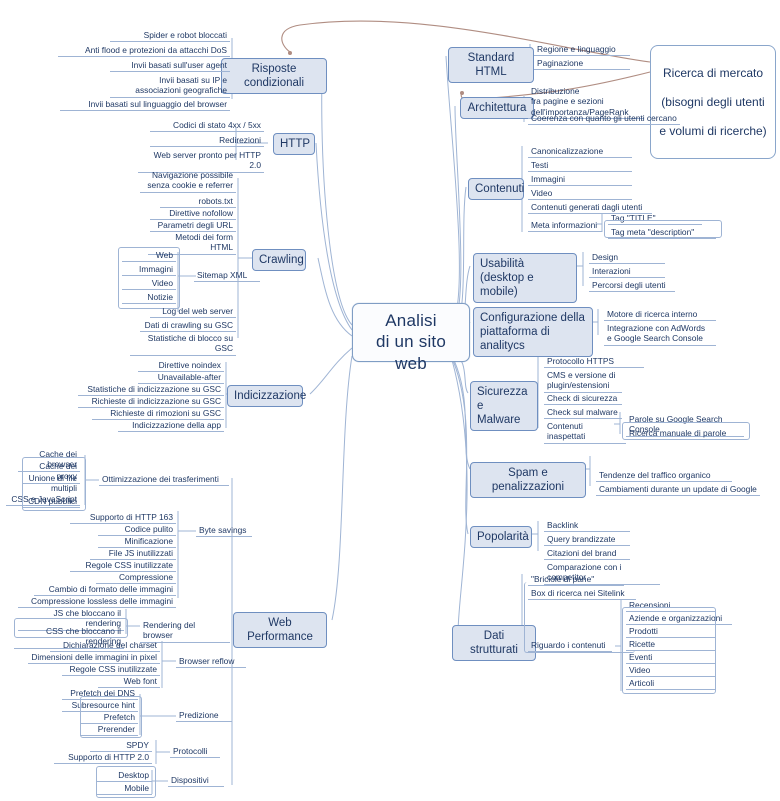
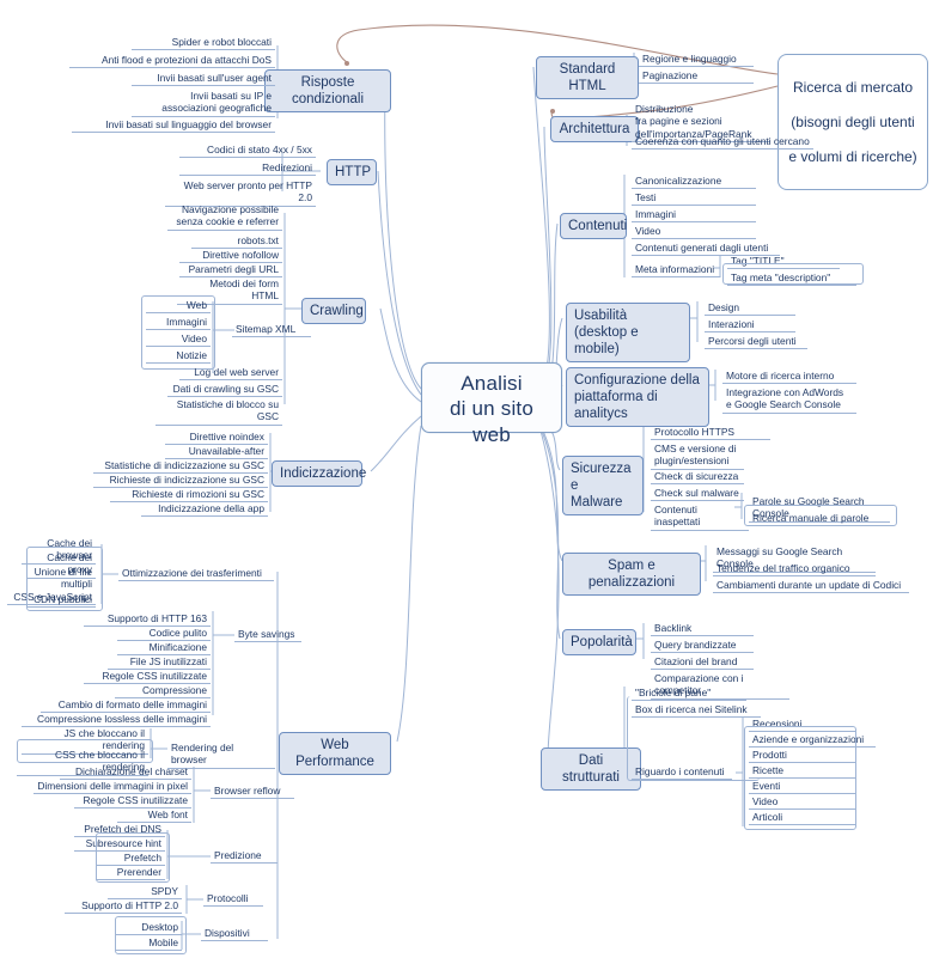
  Analisi
  di un sito web
  Ricerca di mercato
  (bisogni degli utenti
  e volumi di ricerche)
  Risposte condizionali
  Spider e robot bloccati
  Anti flood e protezioni da attacchi DoS
  Invii basati sull'user agent
  Invii basati su IP e
  associazioni geografiche
  Invii basati sul linguaggio del browser
  HTTP
  Codici di stato 4xx / 5xx
  Redirezioni
  Web server pronto per HTTP 2.0
  Crawling
  Navigazione possibile
  senza cookie e referrer
  robots.txt
  Direttive nofollow
  Parametri degli URL
  Metodi dei form HTML
  Sitemap XML
  Web
  Immagini
  Video
  Notizie
  Log del web server
  Dati di crawling su GSC
  Statistiche di blocco su GSC
  Indicizzazione
  Direttive noindex
  Unavailable-after
  Statistiche di indicizzazione su GSC
  Richieste di indicizzazione su GSC
  Richieste di rimozioni su GSC
  Indicizzazione della app
  Web Performance
  Ottimizzazione dei trasferimenti
  Cache dei browser
  Cache dei proxy
  Unione di file multipli
  CSS e JavaScript
  CDN pubblici
  Byte savings
  Supporto di HTTP 163
  Codice pulito
  Minificazione
  File JS inutilizzati
  Regole CSS inutilizzate
  Compressione
  Cambio di formato delle immagini
  Compressione lossless delle immagini
  Rendering del browser
  JS che bloccano il rendering
  CSS che bloccano il rendering
  Browser reflow
  Dichiarazione del charset
  Dimensioni delle immagini in pixel
  Regole CSS inutilizzate
  Web font
  Predizione
  Prefetch dei DNS
  Subresource hint
  Prefetch
  Prerender
  Protocolli
  SPDY
  Supporto di HTTP 2.0
  Dispositivi
  Desktop
  Mobile
  Standard HTML
  Regione e linguaggio
  Paginazione
  Architettura
  Distribuzione
  fra pagine e sezioni
  dell'importanza/PageRank
  Coerenza con quanto gli utenti cercano
  Contenuti
  Canonicalizzazione
  Testi
  Immagini
  Video
  Contenuti generati dagli utenti
  Meta informazioni
  Tag "TITLE"
  Tag meta "description"
  Usabilità
  (desktop e mobile)
  Design
  Interazioni
  Percorsi degli utenti
  Configurazione della
  piattaforma di analitycs
  Motore di ricerca interno
  Integrazione con AdWords
  e Google Search Console
  Sicurezza e
  Malware
  Protocollo HTTPS
  CMS e versione di
  plugin/estensioni
  Check di sicurezza
  Check sul malware
  Contenuti inaspettati
  Parole su Google Search Console
  Ricerca manuale di parole
  Spam e penalizzazioni
+ Messaggi su Google Search Console
  Tendenze del traffico organico
- Cambiamenti durante un update di Google
+ Cambiamenti durante un update di Codici
  Popolarità
  Backlink
  Query brandizzate
  Citazioni del brand
  Comparazione con i competitor
  Dati strutturati
  "Briciole di pane"
  Box di ricerca nei Sitelink
  Riguardo i contenuti
  Recensioni
  Aziende e organizzazioni
  Prodotti
  Ricette
  Eventi
  Video
  Articoli
